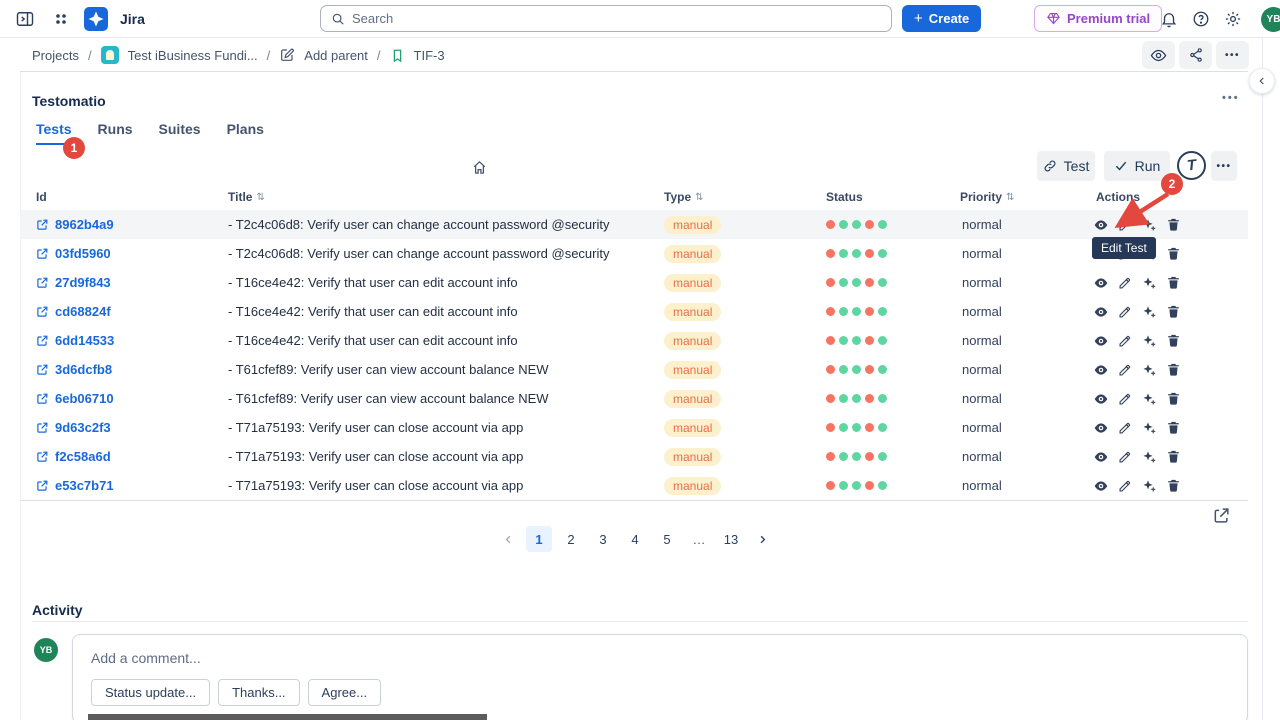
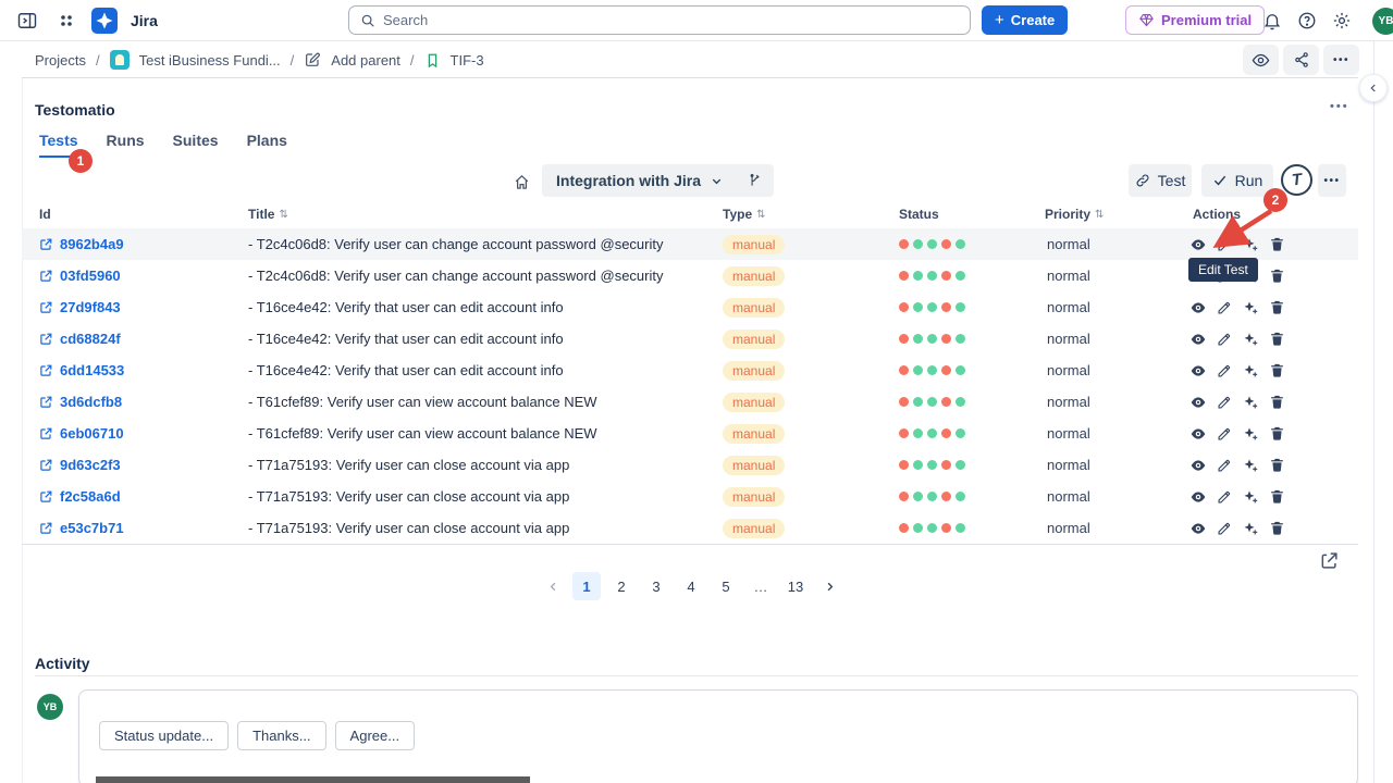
  Jira
  Search
  +
  Create
  Premium trial
  YB
  Projects
  /
  Test iBusiness Fundi...
  /
  Add parent
  /
  TIF-3
  •••
  Testomatio
  •••
  Tests
  Runs
  Suites
  Plans
  1
+ Integration with Jira
  Test
  Run
  •••
  2
  Id
  Title
  ⇅
  Type
  ⇅
  Status
  Priority
  ⇅
  Actions
  8962b4a9
  - T2c4c06d8: Verify user can change account password @security
  manual
  normal
  03fd5960
  - T2c4c06d8: Verify user can change account password @security
  manual
  normal
  27d9f843
  - T16ce4e42: Verify that user can edit account info
  manual
  normal
  cd68824f
  - T16ce4e42: Verify that user can edit account info
  manual
  normal
  6dd14533
  - T16ce4e42: Verify that user can edit account info
  manual
  normal
  3d6dcfb8
  - T61cfef89: Verify user can view account balance NEW
  manual
  normal
  6eb06710
  - T61cfef89: Verify user can view account balance NEW
  manual
  normal
  9d63c2f3
  - T71a75193: Verify user can close account via app
  manual
  normal
  f2c58a6d
  - T71a75193: Verify user can close account via app
  manual
  normal
  e53c7b71
  - T71a75193: Verify user can close account via app
  manual
  normal
  Edit Test
  1
  2
  3
  4
  5
  …
  13
  Activity
  YB
- Add a comment...
  Status update...
  Thanks...
  Agree...
